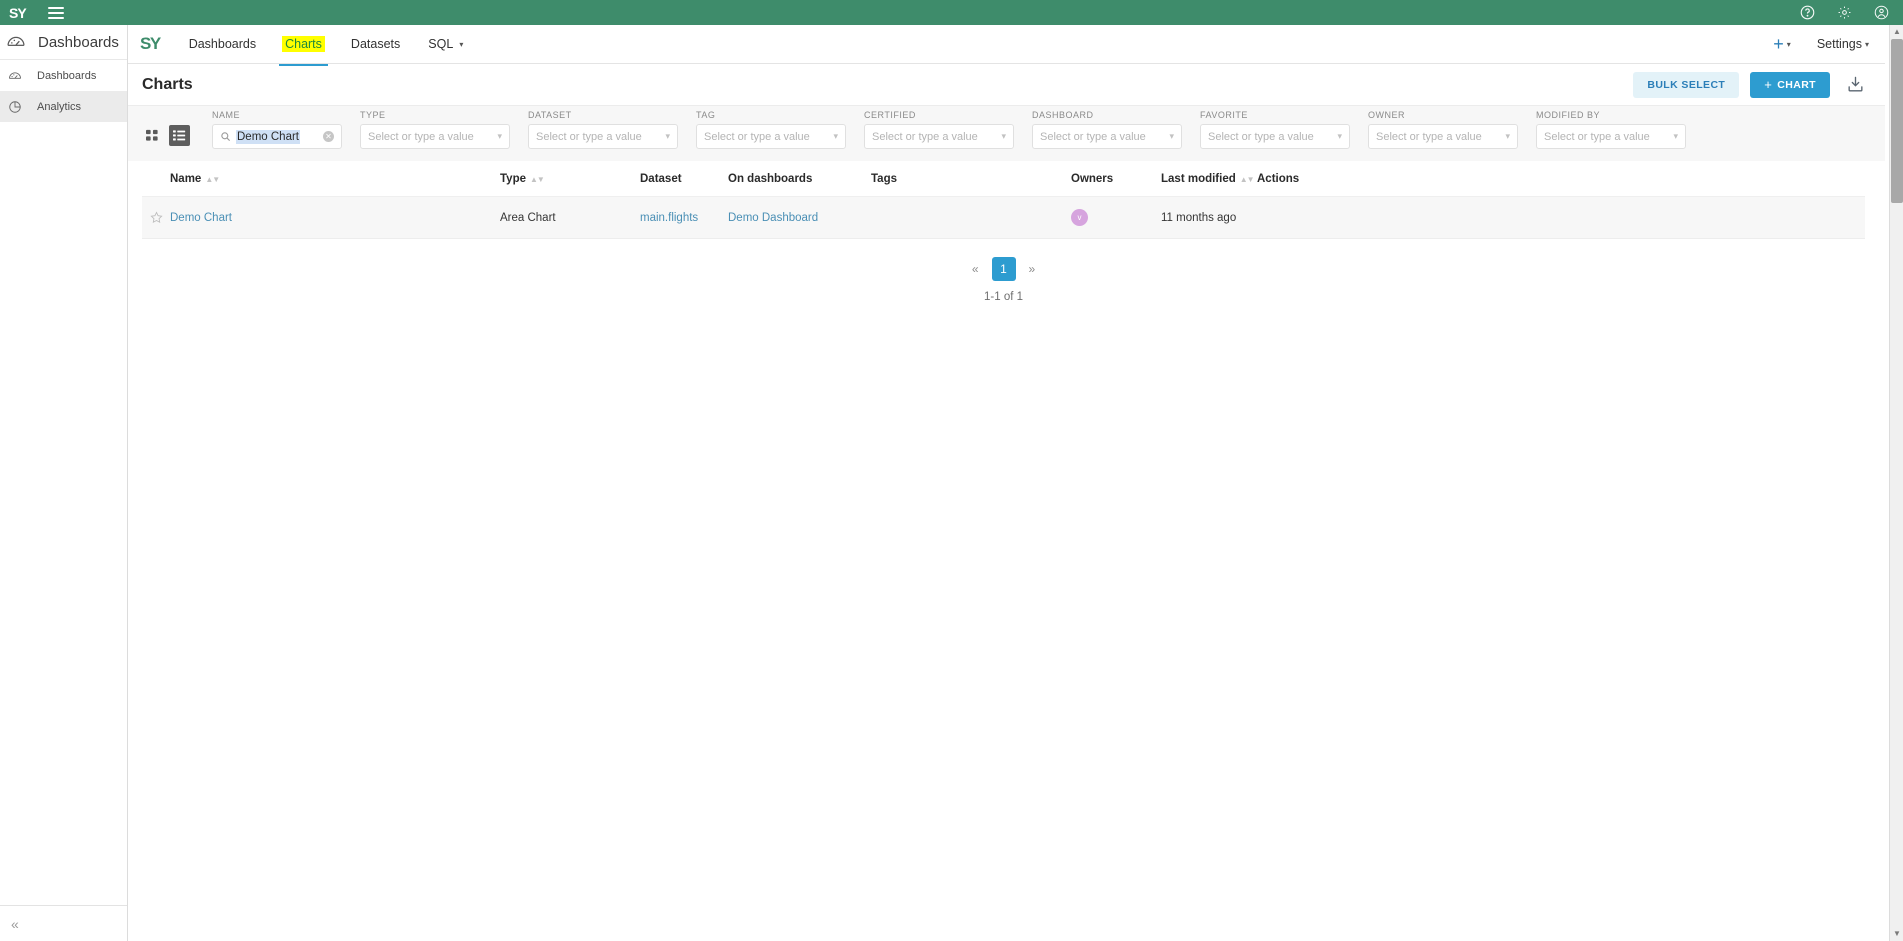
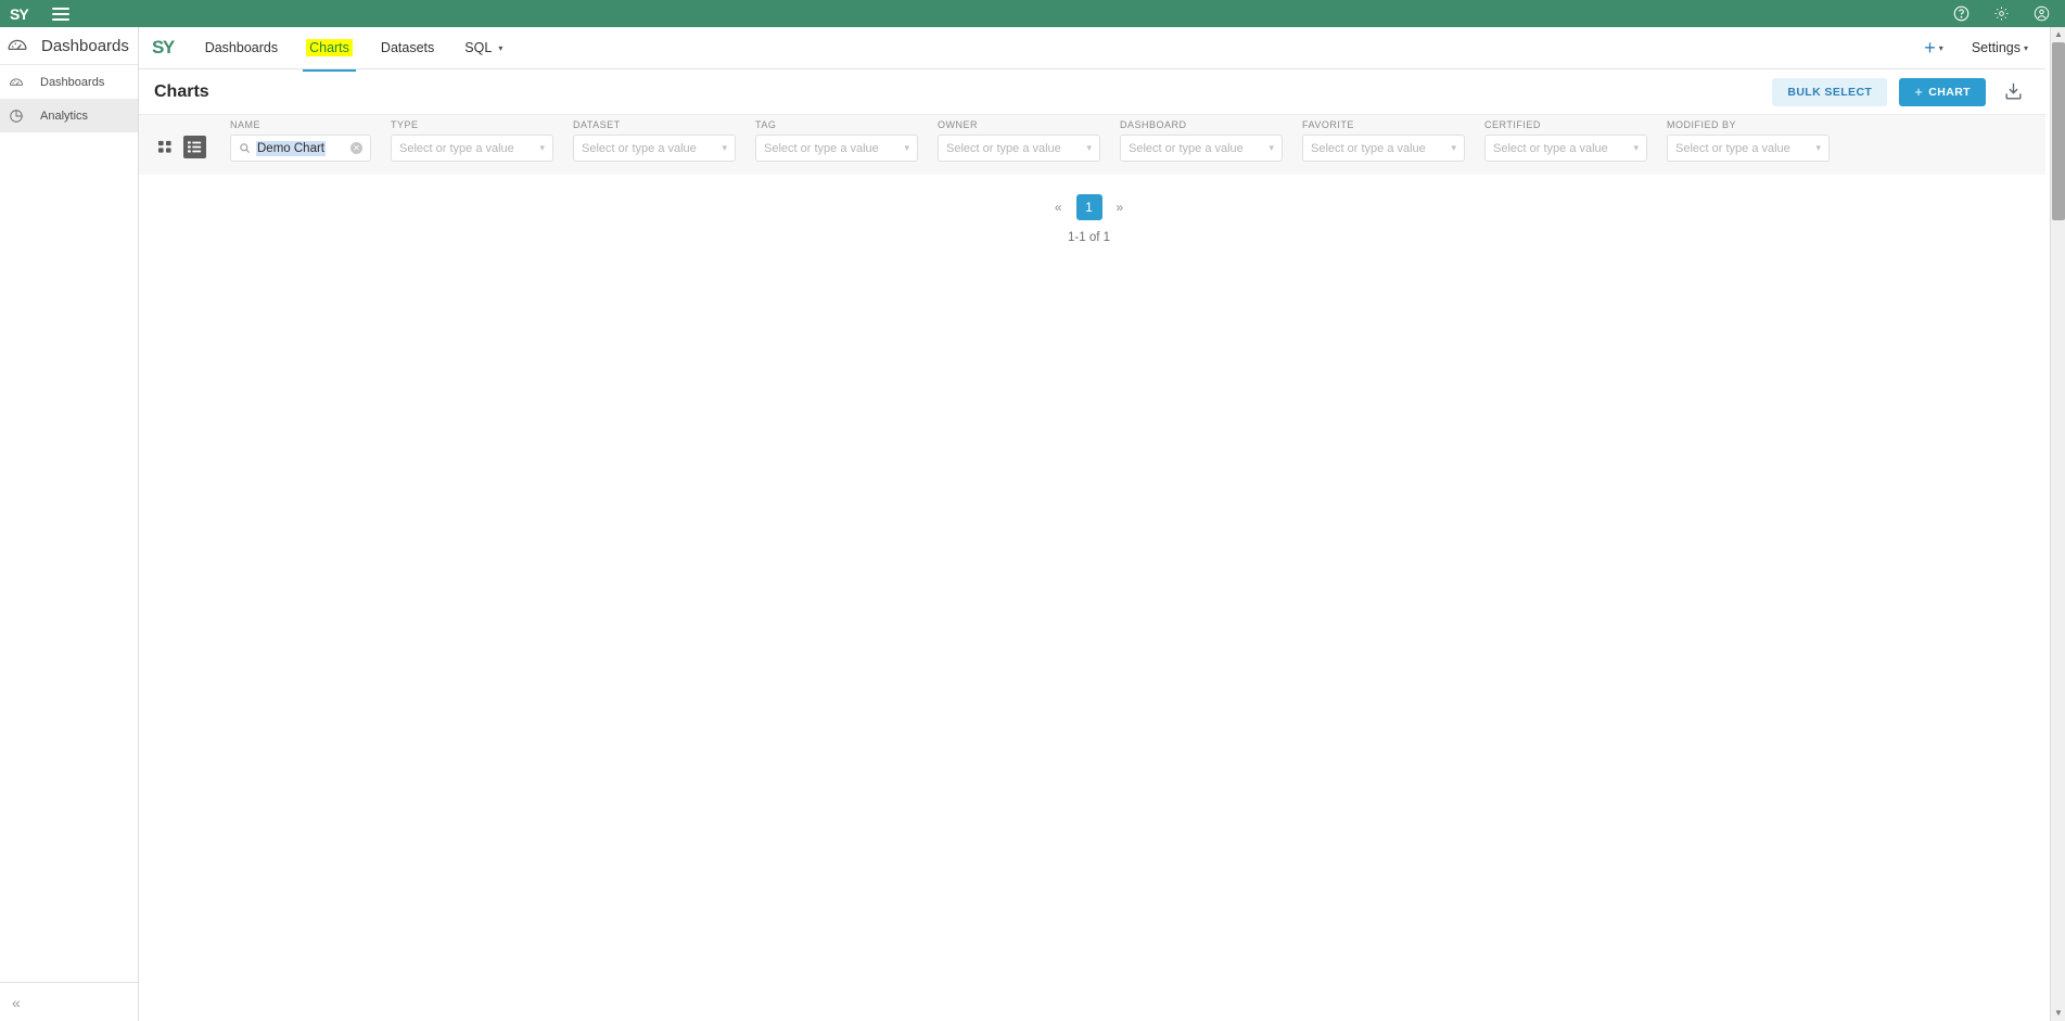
  SY
  Dashboards
  Dashboards
  Analytics
  «
  SY
  Dashboards
  Charts
  Datasets
  SQL ▾
  + ▾
  Settings ▾
  Charts
  BULK SELECT
  +
  CHART
  NAME
  Demo Chart
  ✕
  TYPE
  Select or type a value
  ▾
  DATASET
  Select or type a value
  ▾
  TAG
  Select or type a value
  ▾
- CERTIFIED
+ OWNER
  Select or type a value
  ▾
  DASHBOARD
  Select or type a value
  ▾
  FAVORITE
  Select or type a value
  ▾
- OWNER
+ CERTIFIED
  Select or type a value
  ▾
  MODIFIED BY
  Select or type a value
  ▾
- 	Name ▲▼	Type ▲▼	Dataset	On dashboards	Tags	Owners	Last modified ▲▼	Actions
- 	Demo Chart	Area Chart	main.flights	Demo Dashboard		v	11 months ago
  «
  1
  »
  1-1 of 1
  ▲
  ▼
